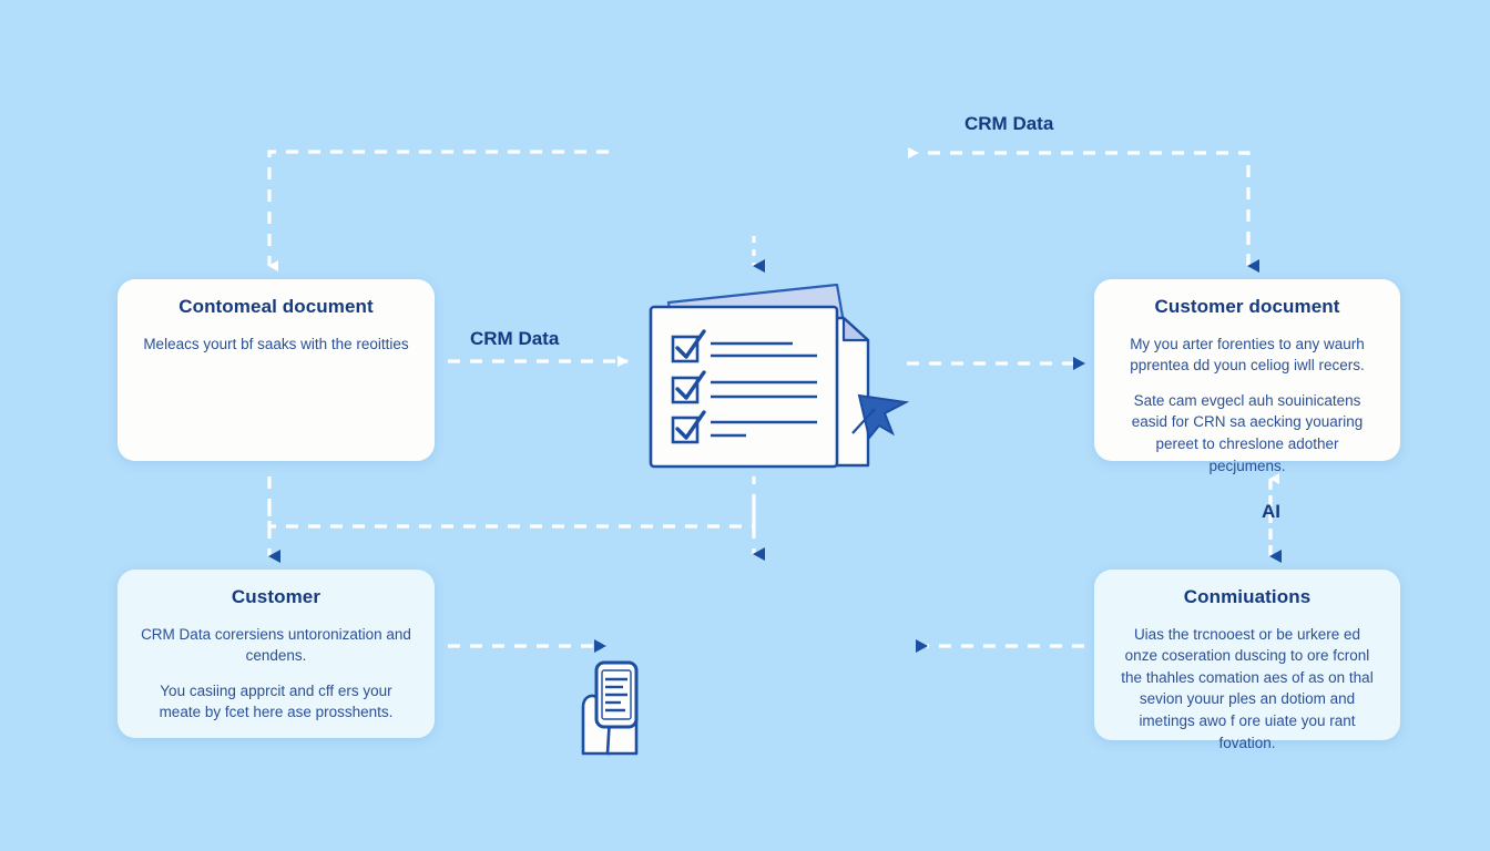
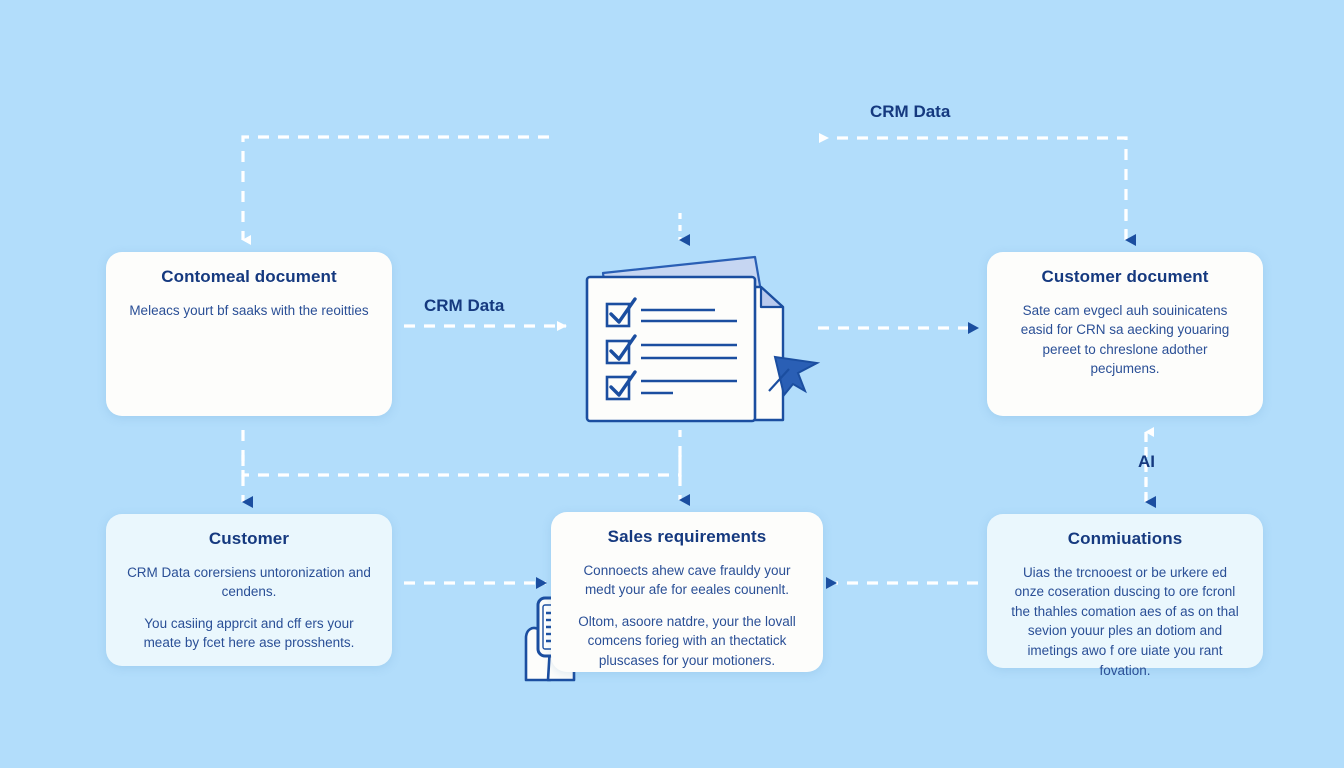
  Contomeal document
  Meleacs yourt bf saaks with the reoitties
  Customer document
- My you arter forenties to any waurh pprentea dd youn celiog iwll recers.
  Sate cam evgecl auh souinicatens easid for CRN sa aecking youaring pereet to chreslone adother pecjumens.
  Customer
  CRM Data corersiens untoronization and cendens.
  You casiing apprcit and cff ers your meate by fcet here ase prosshents.
+ Sales requirements
+ Connoects ahew cave frauldy your medt your afe for eeales counenlt.
+ Oltom, asoore natdre, your the lovall comcens forieg with an thectatick pluscases for your motioners.
  Conmiuations
  Uias the trcnooest or be urkere ed onze coseration duscing to ore fcronl the thahles comation aes of as on thal sevion youur ples an dotiom and imetings awo f ore uiate you rant fovation.
  CRM Data
  CRM Data
  AI
